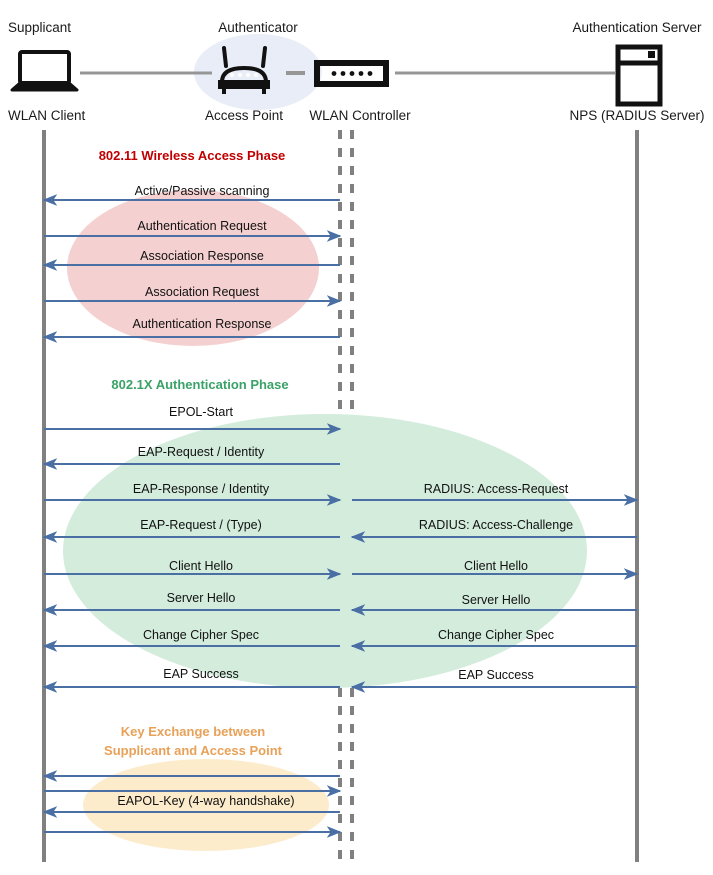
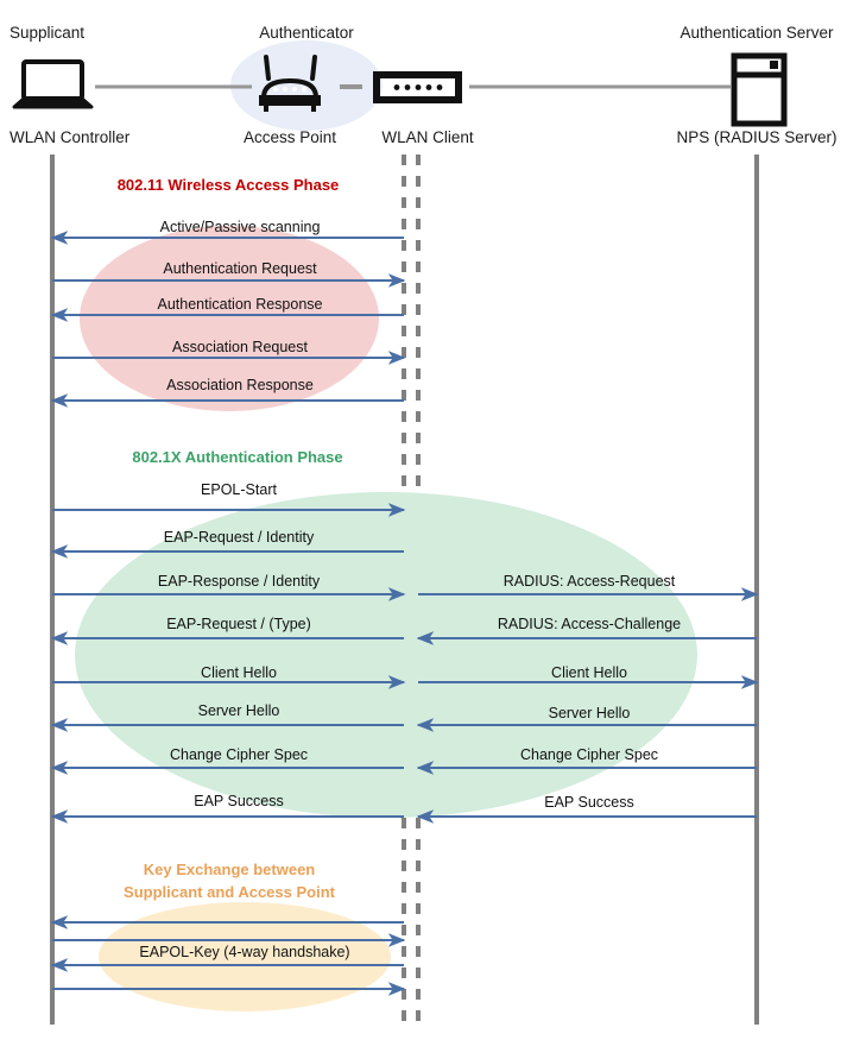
  Supplicant
  Authenticator
  Authentication Server
- WLAN Client
+ WLAN Controller
  Access Point
- WLAN Controller
+ WLAN Client
  NPS (RADIUS Server)
  802.11 Wireless Access Phase
  802.1X Authentication Phase
  Key Exchange between
  Supplicant and Access Point
  Active/Passive scanning
  Authentication Request
- Association Response
+ Authentication Response
  Association Request
- Authentication Response
+ Association Response
  EPOL-Start
  EAP-Request / Identity
  EAP-Response / Identity
  EAP-Request / (Type)
  Client Hello
  Server Hello
  Change Cipher Spec
  EAP Success
  RADIUS: Access-Request
  RADIUS: Access-Challenge
  Client Hello
  Server Hello
  Change Cipher Spec
  EAP Success
  EAPOL-Key (4-way handshake)
